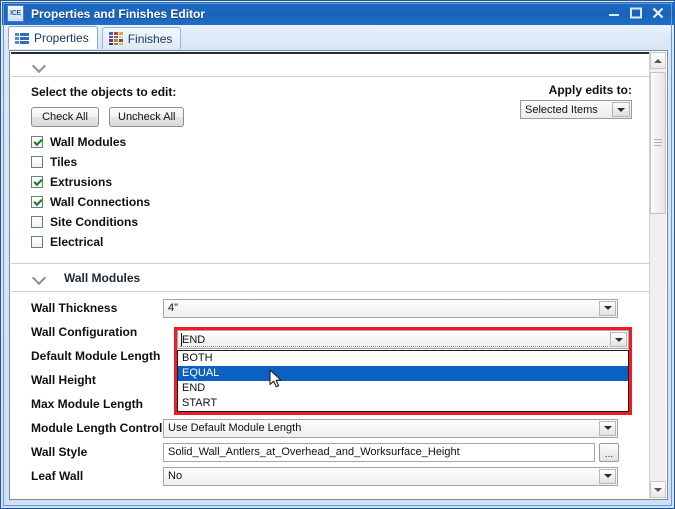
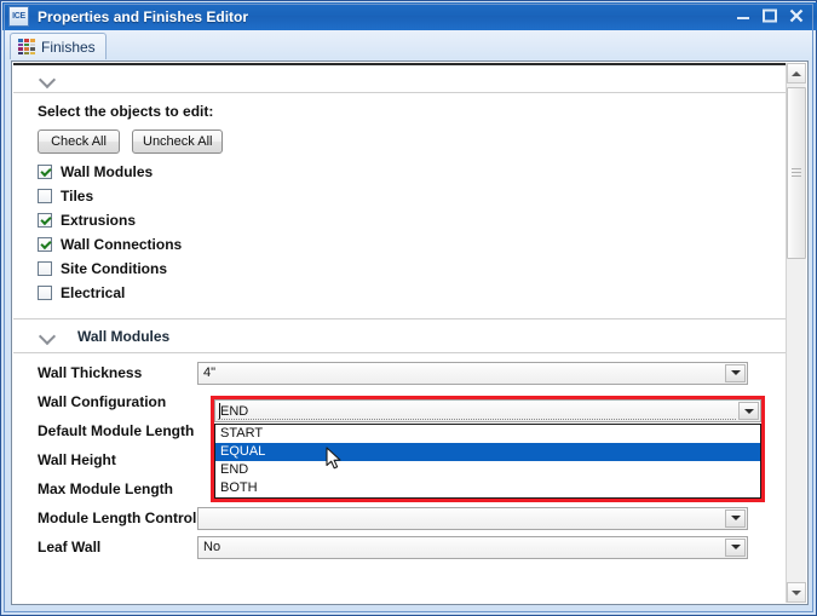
  Properties and Finishes Editor
- Properties
  Finishes
  Select the objects to edit:
- Apply edits to:
- Selected Items
  Check All
  Uncheck All
  Wall Modules
  Tiles
  Extrusions
  Wall Connections
  Site Conditions
  Electrical
  Wall Modules
  Wall Thickness
  4"
  Wall Configuration
  Default Module Length
  Wall Height
  Max Module Length
  Module Length Control
- Use Default Module Length
- Wall Style
- Solid_Wall_Antlers_at_Overhead_and_Worksurface_Height
- ...
  Leaf Wall
  No
  END
- BOTH
+ START
  EQUAL
  END
- START
+ BOTH
